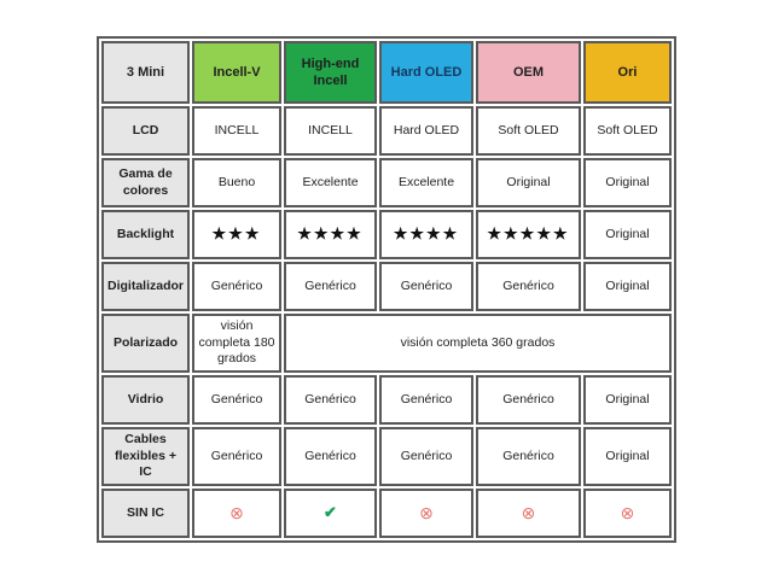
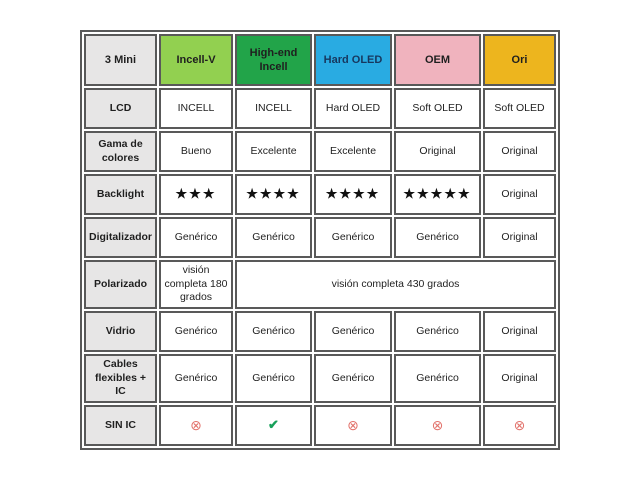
  3 Mini	Incell-V	High-end Incell	Hard OLED	OEM	Ori
  LCD	INCELL	INCELL	Hard OLED	Soft OLED	Soft OLED
  Gama de colores	Bueno	Excelente	Excelente	Original	Original
  Backlight	★★★	★★★★	★★★★	★★★★★	Original
  Digitalizador	Genérico	Genérico	Genérico	Genérico	Original
- Polarizado	visión completa 180 grados	visión completa 360 grados
+ Polarizado	visión completa 180 grados	visión completa 430 grados
  Vidrio	Genérico	Genérico	Genérico	Genérico	Original
  Cables flexibles + IC	Genérico	Genérico	Genérico	Genérico	Original
  SIN IC	⊗	✔	⊗	⊗	⊗
